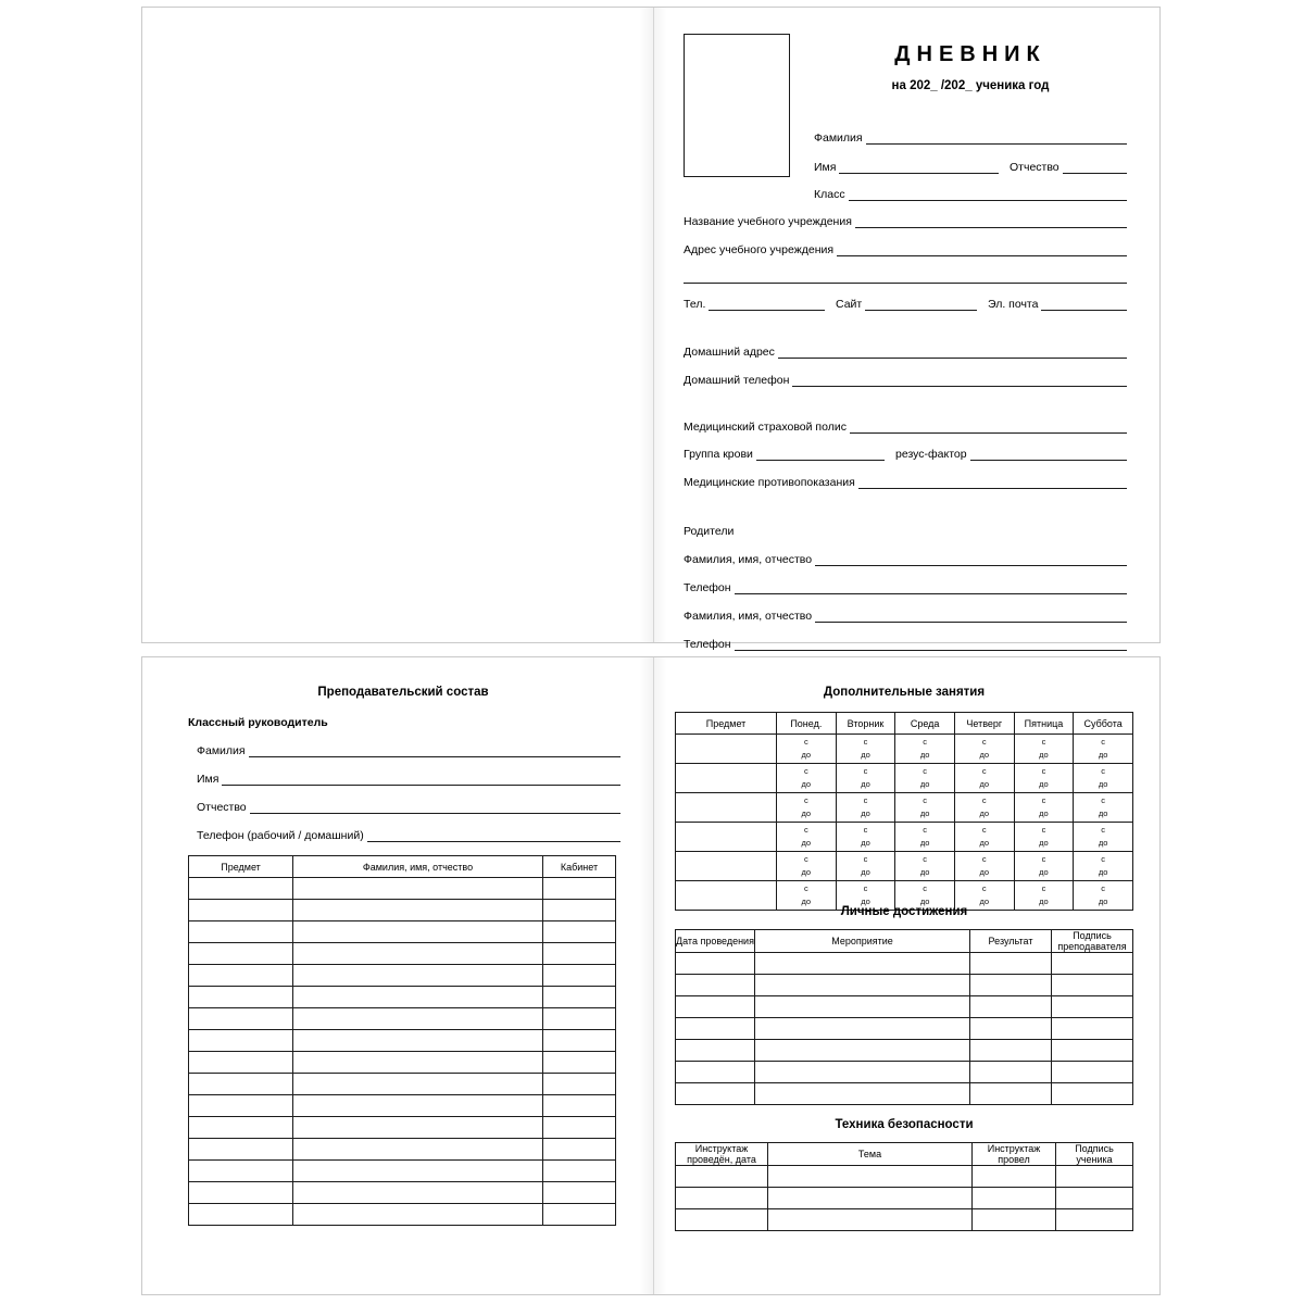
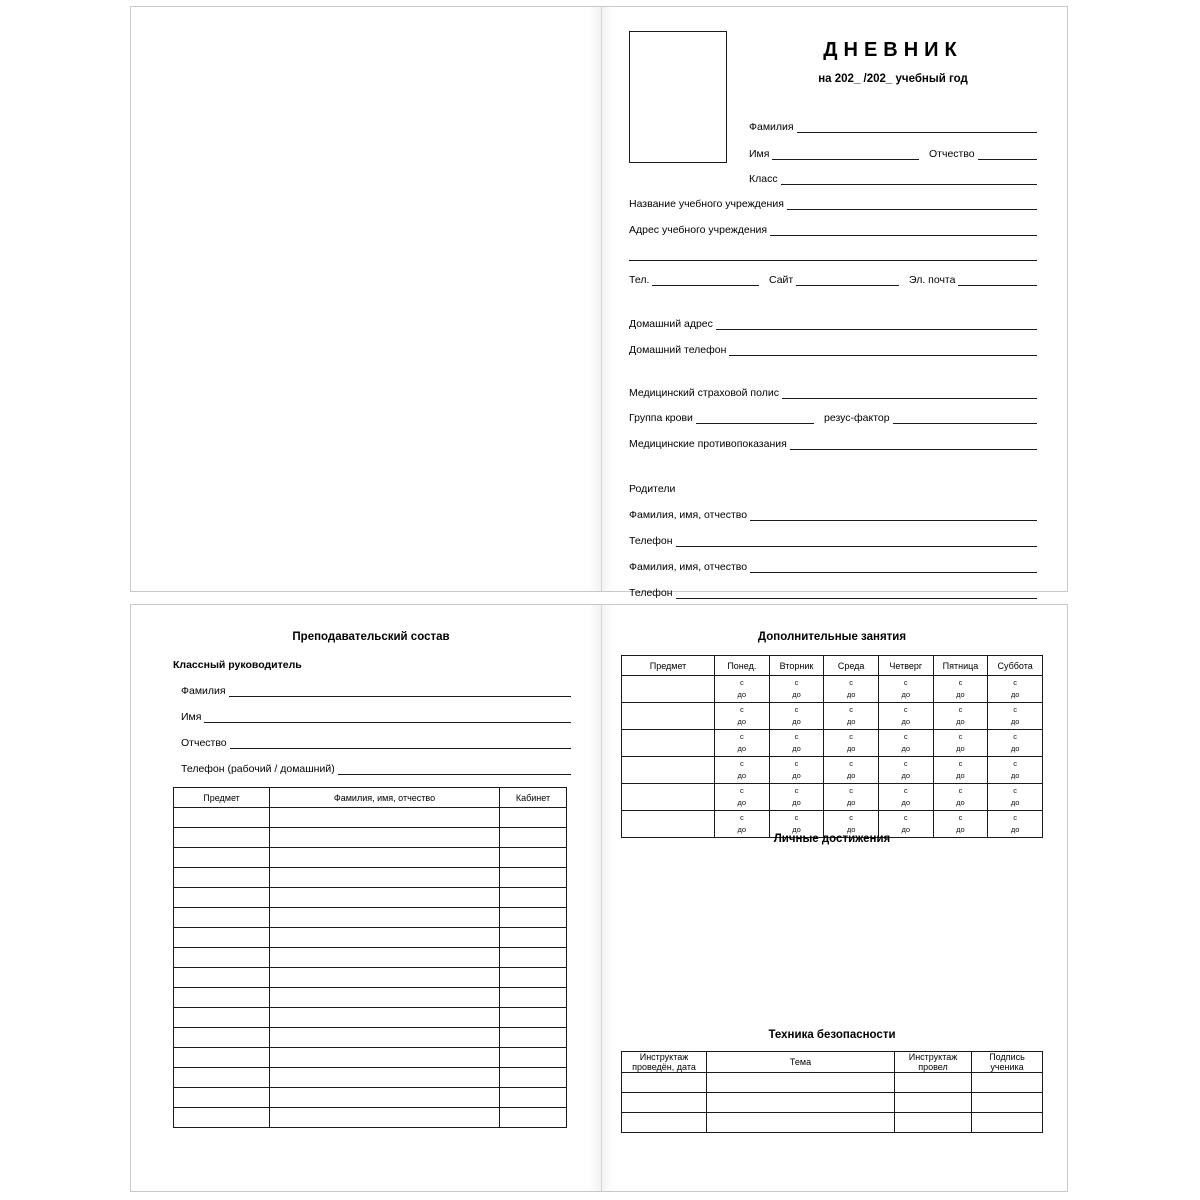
  ДНЕВНИК
- на 202_ /202_ ученика год
+ на 202_ /202_ учебный год
  Фамилия
  Имя
  Отчество
  Класс
  Название учебного учреждения
  Адрес учебного учреждения
  Тел.
  Сайт
  Эл. почта
  Домашний адрес
  Домашний телефон
  Медицинский страховой полис
  Группа крови
  резус-фактор
  Медицинские противопоказания
  Родители
  Фамилия, имя, отчество
  Телефон
  Фамилия, имя, отчество
  Телефон
  Преподавательский состав
  Классный руководитель
  Фамилия
  Имя
  Отчество
  Телефон (рабочий / домашний)
  Предмет	Фамилия, имя, отчество	Кабинет
  Дополнительные занятия
  Предмет	Понед.	Вторник	Среда	Четверг	Пятница	Суббота
  	сдо	сдо	сдо	сдо	сдо	сдо
  	сдо	сдо	сдо	сдо	сдо	сдо
  	сдо	сдо	сдо	сдо	сдо	сдо
  	сдо	сдо	сдо	сдо	сдо	сдо
  	сдо	сдо	сдо	сдо	сдо	сдо
  	сдо	сдо	сдо	сдо	сдо	сдо
  Личные достижения
- Дата проведения	Мероприятие	Результат	Подпись преподавателя
  Техника безопасности
  Инструктаж проведён, дата	Тема	Инструктаж провел	Подпись ученика
